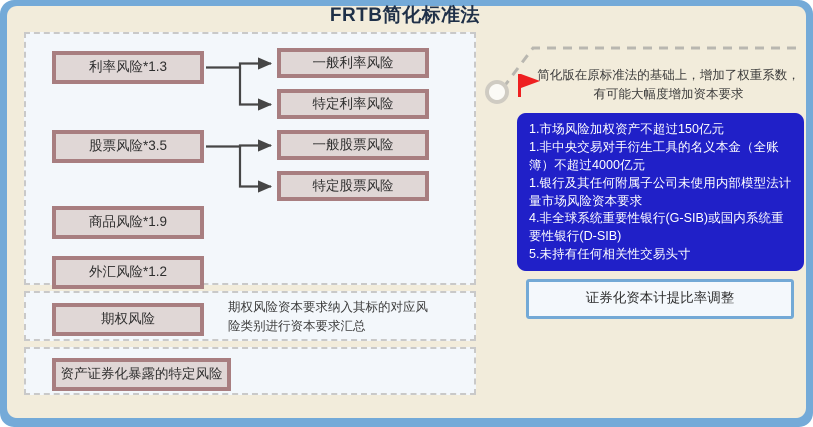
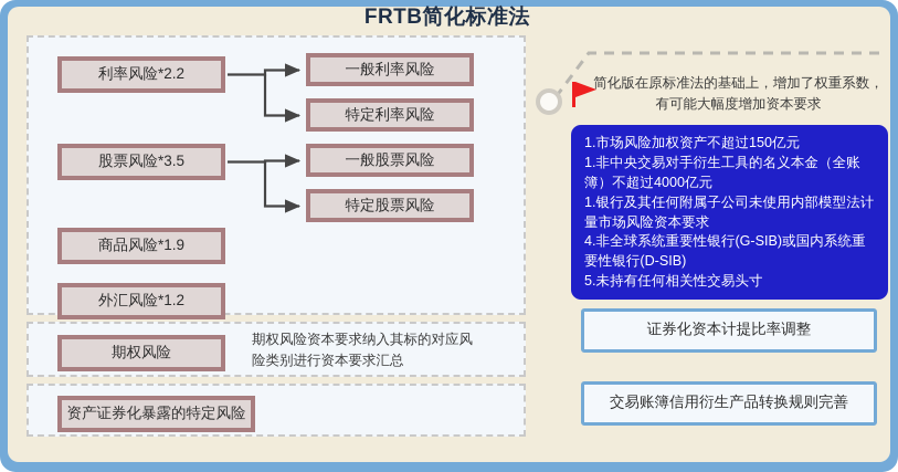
  FRTB简化标准法
- 利率风险*1.3
+ 利率风险*2.2
  股票风险*3.5
  商品风险*1.9
  外汇风险*1.2
  期权风险
  资产证券化暴露的特定风险
  一般利率风险
  特定利率风险
  一般股票风险
  特定股票风险
  期权风险资本要求纳入其标的对应风险类别进行资本要求汇总
  简化版在原标准法的基础上，增加了权重系数，有可能大幅度增加资本要求
  1.市场风险加权资产不超过150亿元
  1.非中央交易对手衍生工具的名义本金（全账簿）不超过4000亿元
  1.银行及其任何附属子公司未使用内部模型法计量市场风险资本要求
  4.非全球系统重要性银行(G-SIB)或国内系统重要性银行(D-SIB)
  5.未持有任何相关性交易头寸
  证券化资本计提比率调整
+ 交易账簿信用衍生产品转换规则完善
